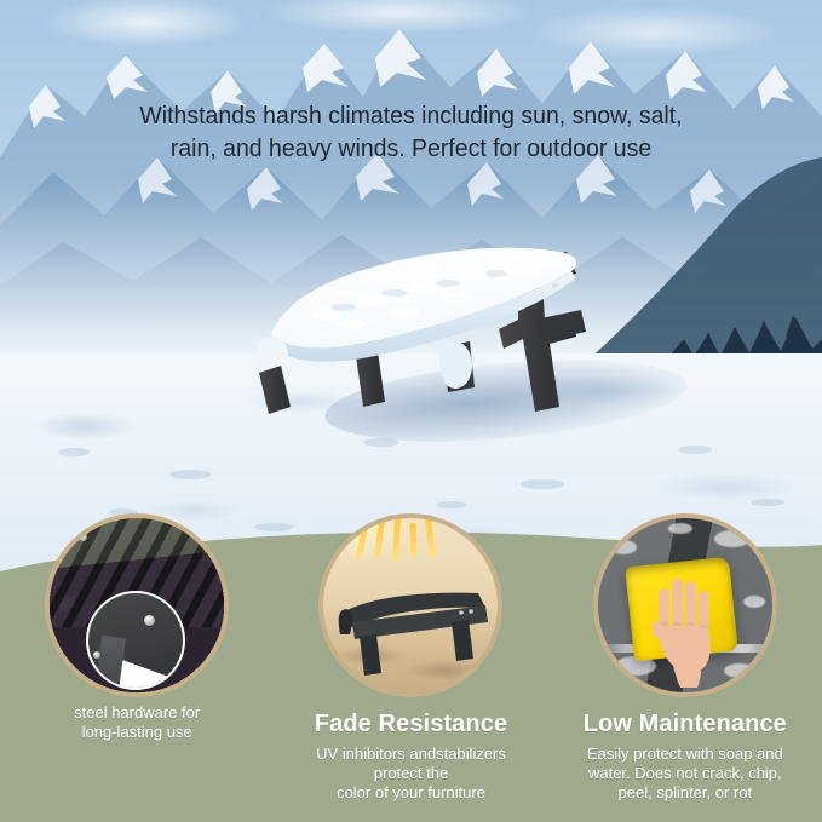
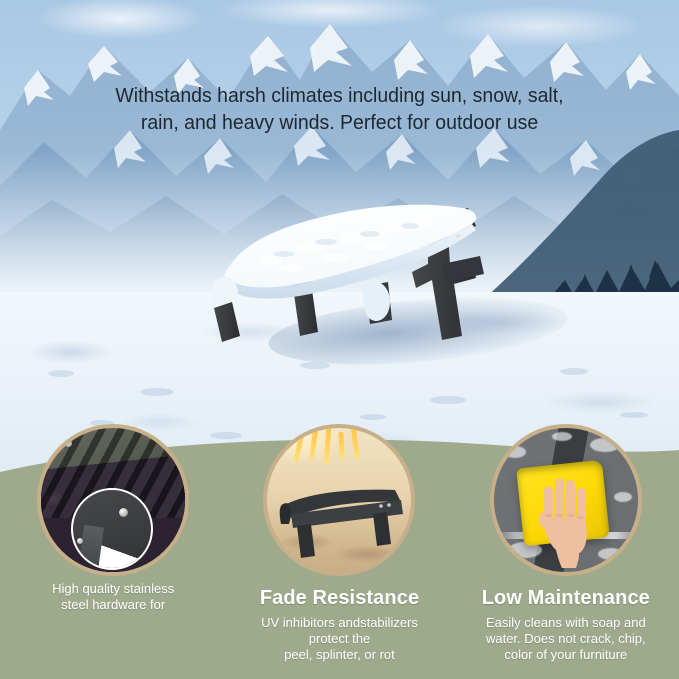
+ High quality stainless
  steel hardware for
- long-lasting use
  Fade Resistance
  UV inhibitors andstabilizers
  protect the
- color of your furniture
+ peel, splinter, or rot
  Low Maintenance
- Easily protect with soap and
+ Easily cleans with soap and
  water. Does not crack, chip,
- peel, splinter, or rot
+ color of your furniture
  Withstands harsh climates including sun, snow, salt,
  rain, and heavy winds. Perfect for outdoor use
